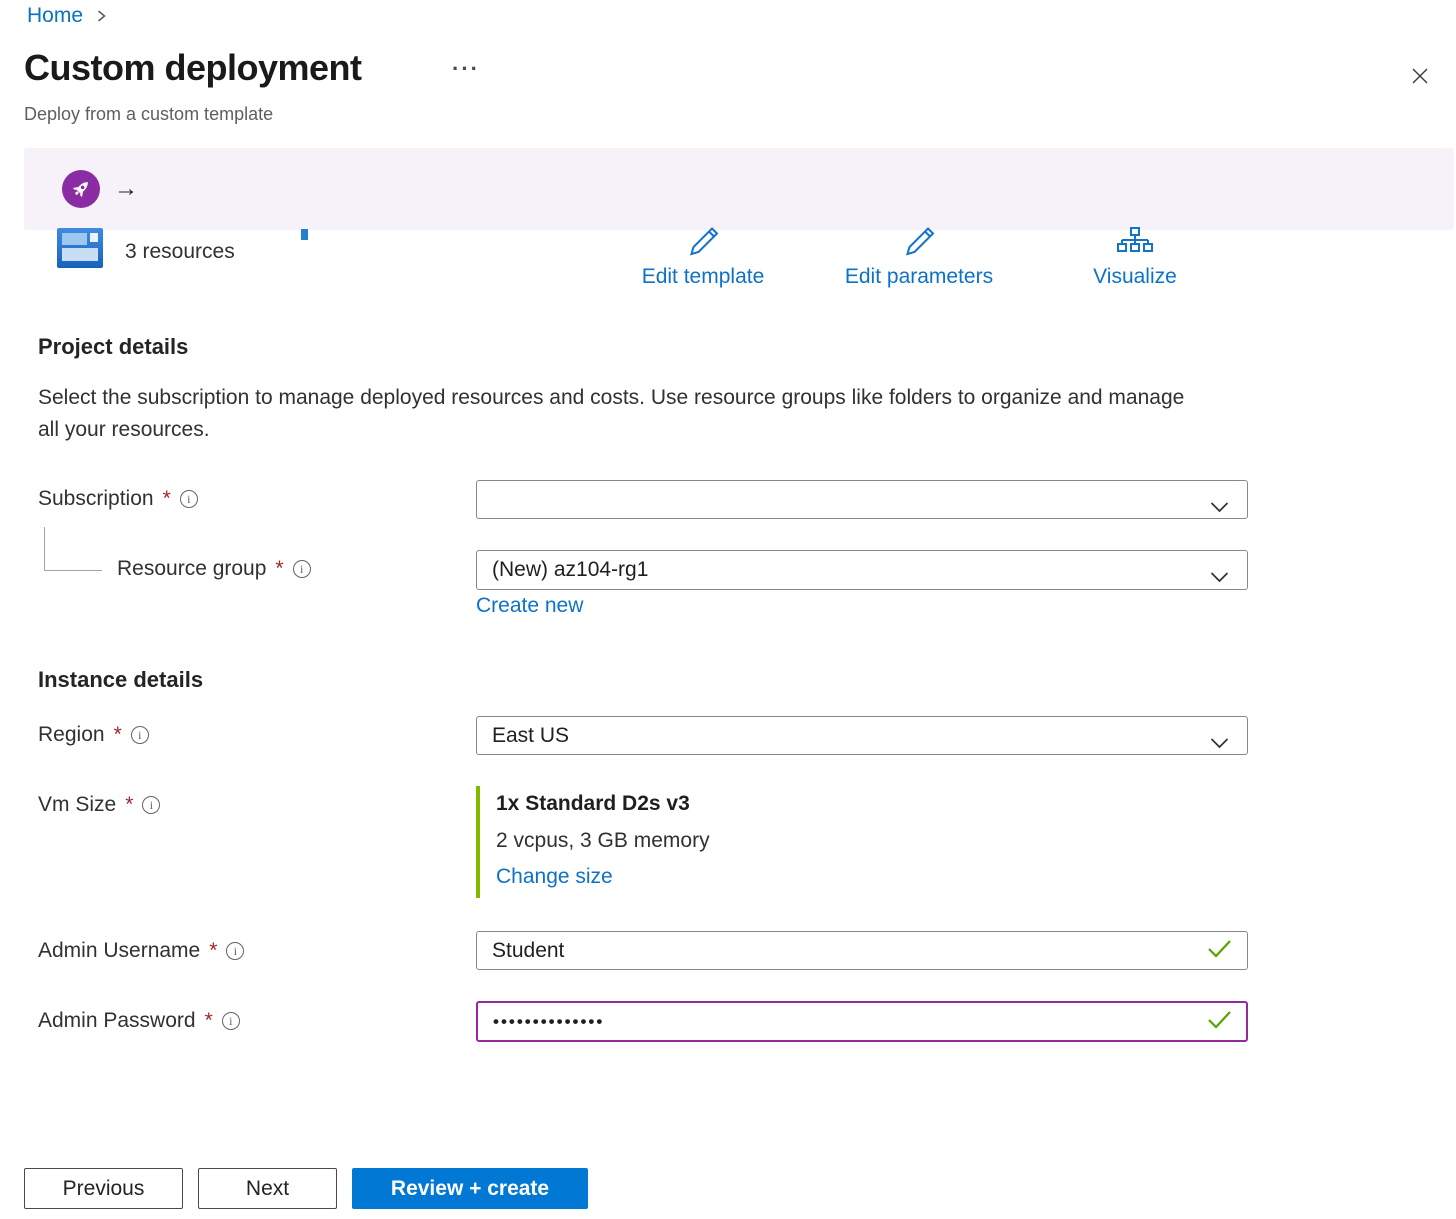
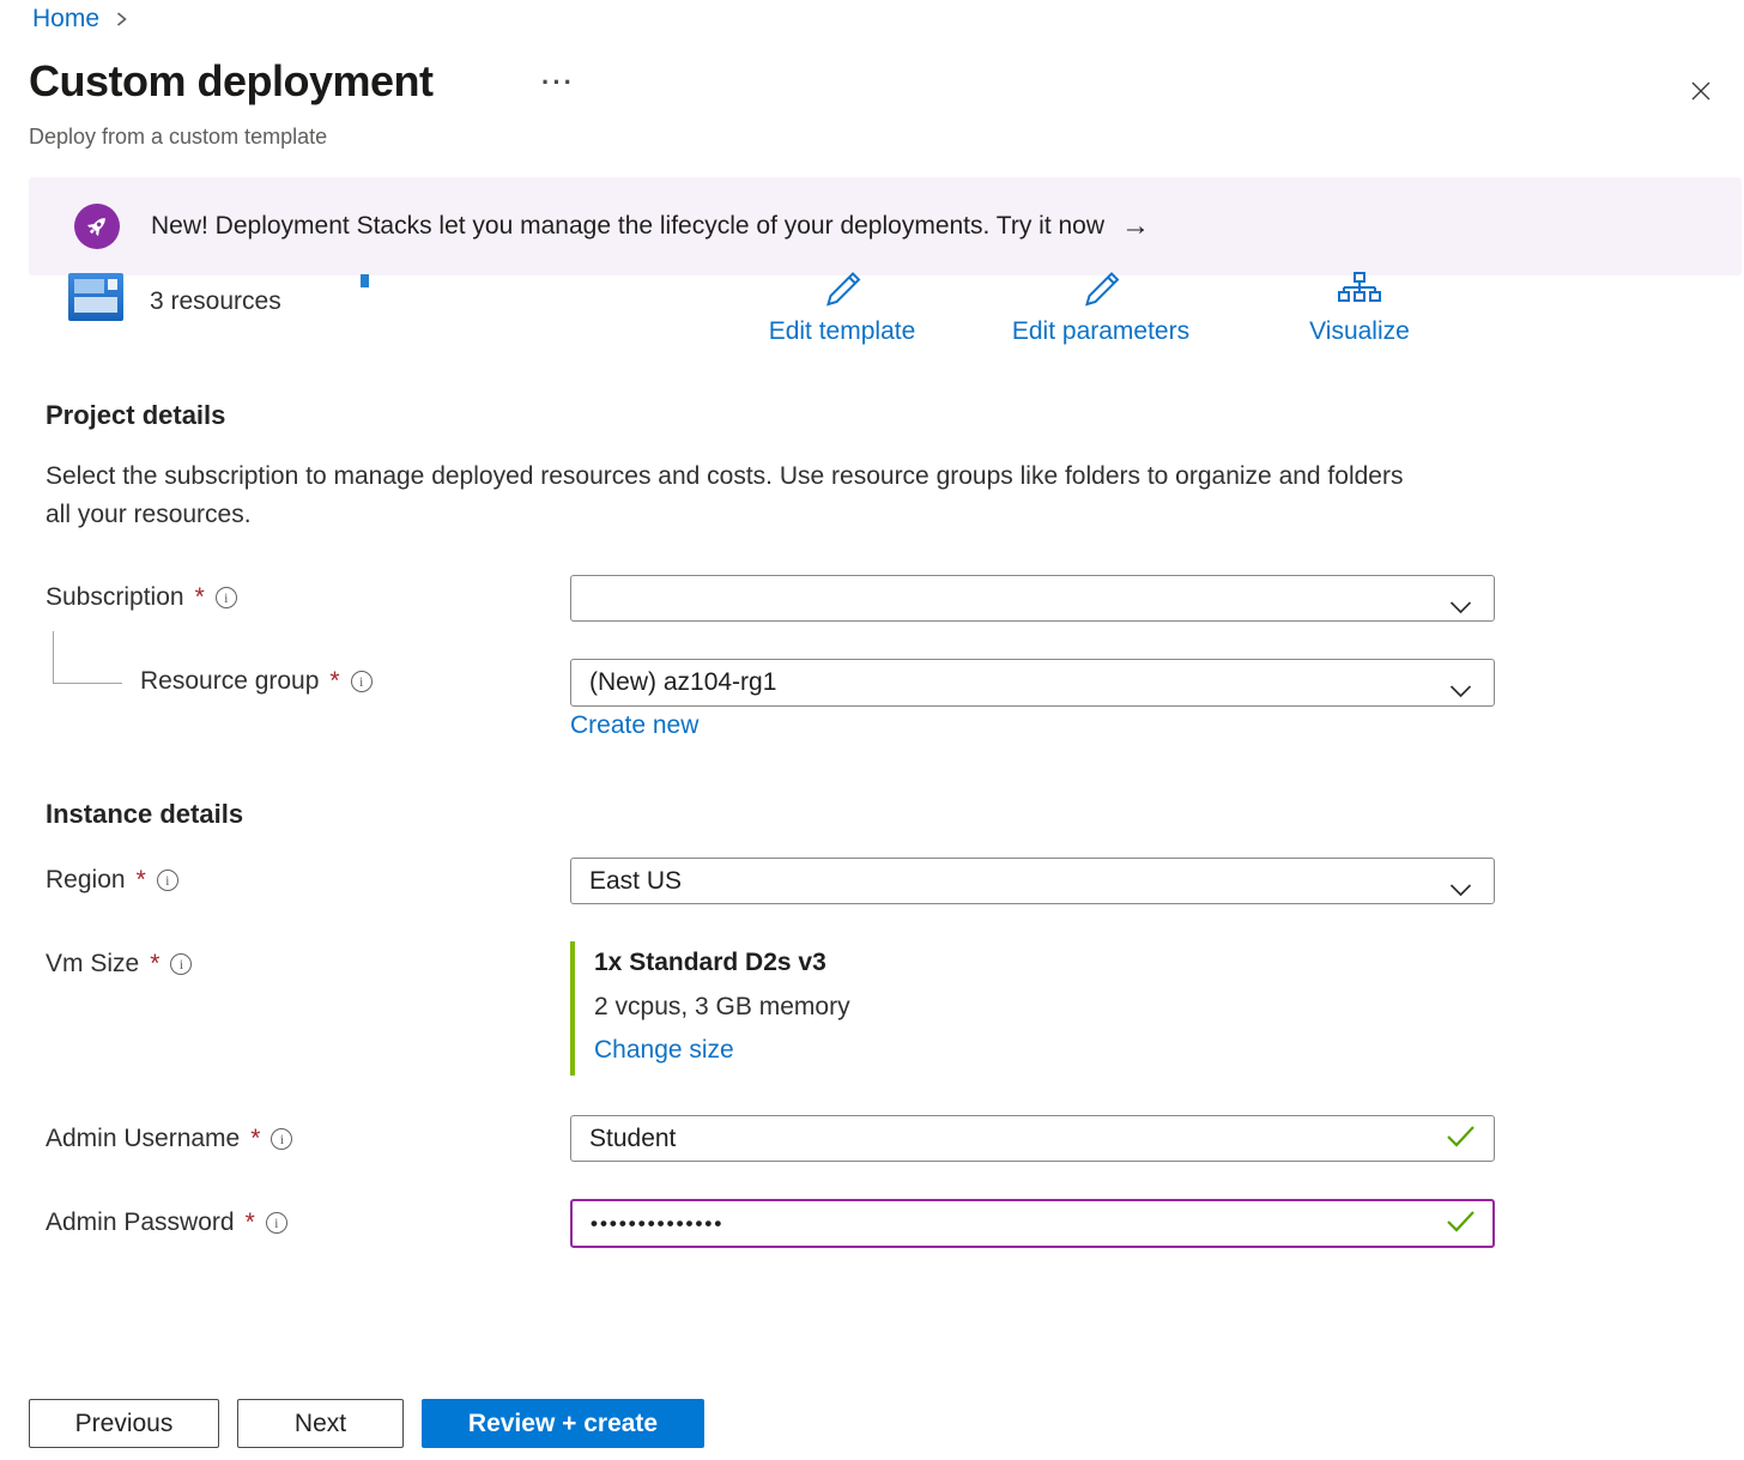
  Home
  Custom deployment
  ···
  Deploy from a custom template
+ New! Deployment Stacks let you manage the lifecycle of your deployments. Try it now
  →
  3 resources
  Edit template
  Edit parameters
  Visualize
  Project details
- Select the subscription to manage deployed resources and costs. Use resource groups like folders to organize and manage all your resources.
+ Select the subscription to manage deployed resources and costs. Use resource groups like folders to organize and folders all your resources.
  Subscription
  *
  i
  Resource group
  *
  i
  (New) az104-rg1
  Create new
  Instance details
  Region
  *
  i
  East US
  Vm Size
  *
  i
  1x Standard D2s v3
  2 vcpus, 3 GB memory
  Change size
  Admin Username
  *
  i
  Student
  Admin Password
  *
  i
  ••••••••••••••
  Previous
  Next
  Review + create
